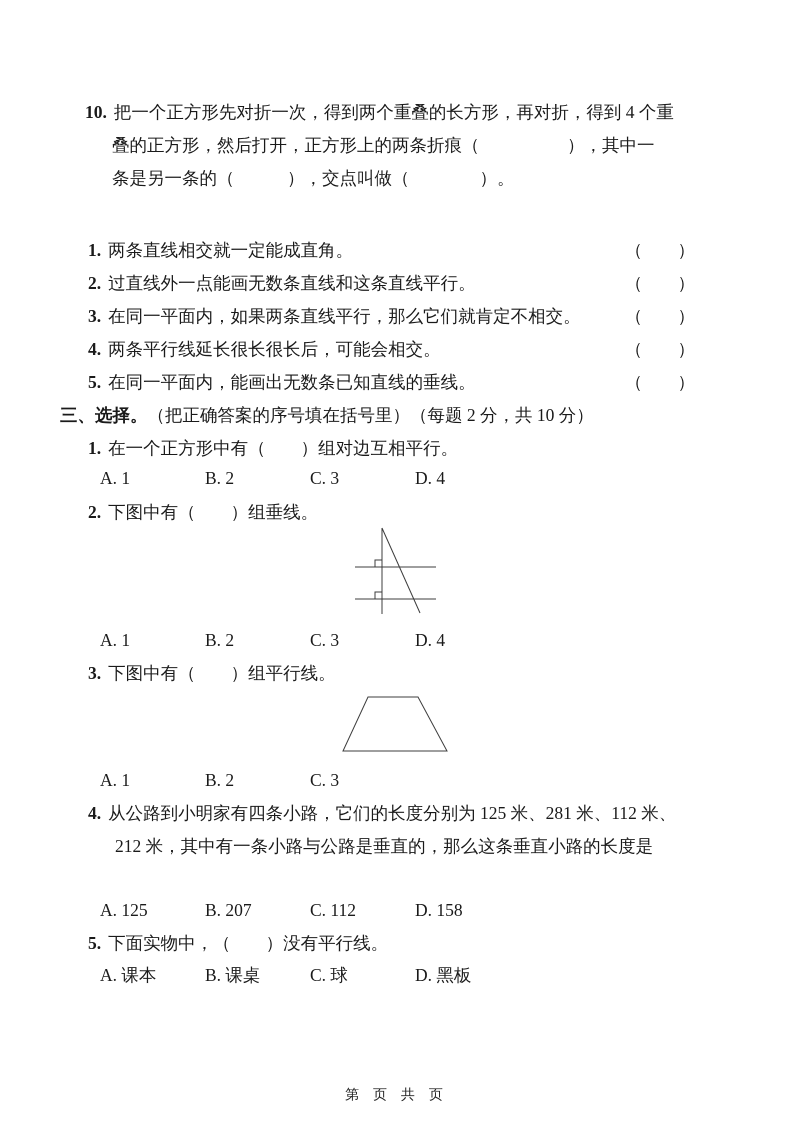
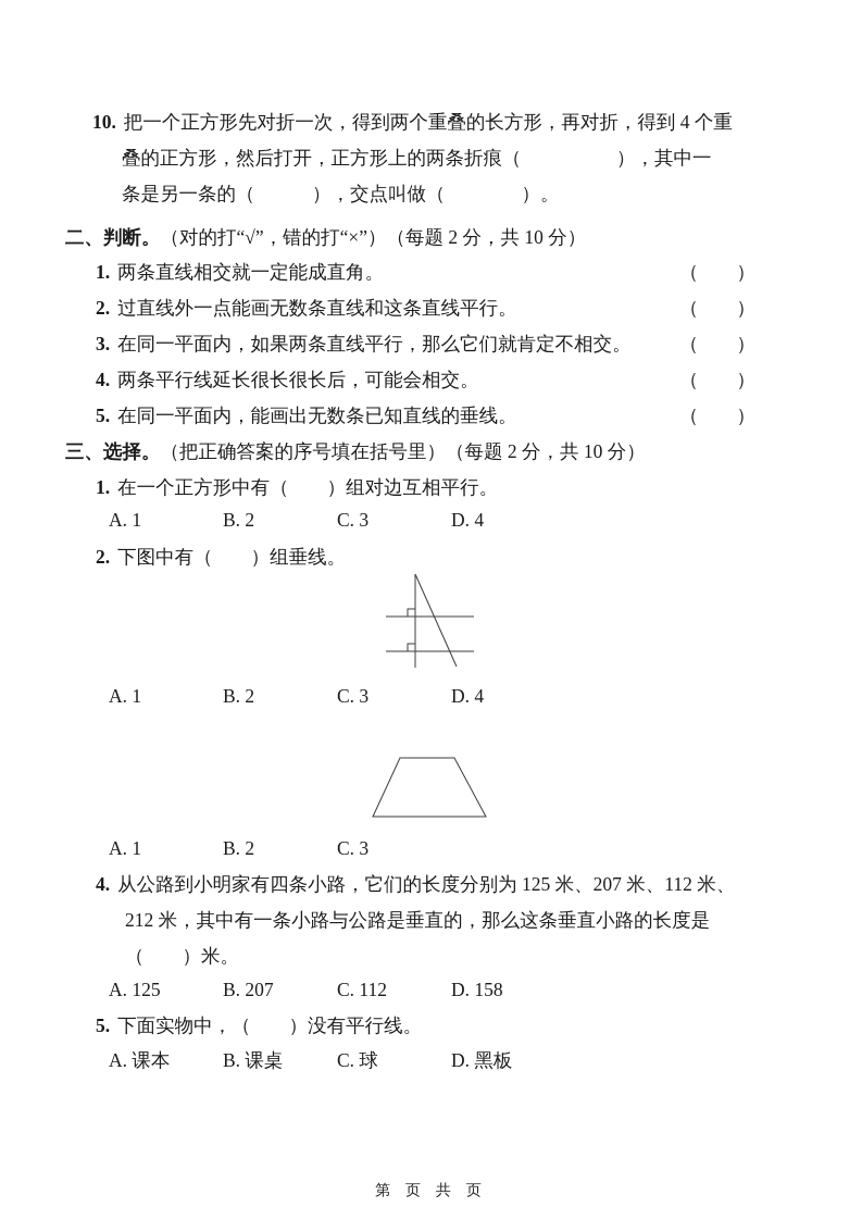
  10. 把一个正方形先对折一次，得到两个重叠的长方形，再对折，得到 4 个重
  叠的正方形，然后打开，正方形上的两条折痕（ ），其中一
  条是另一条的（ ），交点叫做（ ）。
+ 二、判断。（对的打“√”，错的打“×”）（每题 2 分，共 10 分）
  1. 两条直线相交就一定能成直角。
  （ ）
  2. 过直线外一点能画无数条直线和这条直线平行。
  （ ）
  3. 在同一平面内，如果两条直线平行，那么它们就肯定不相交。
  （ ）
  4. 两条平行线延长很长很长后，可能会相交。
  （ ）
  5. 在同一平面内，能画出无数条已知直线的垂线。
  （ ）
  三、选择。（把正确答案的序号填在括号里）（每题 2 分，共 10 分）
  1. 在一个正方形中有（ ）组对边互相平行。
  A. 1 B. 2 C. 3 D. 4
  2. 下图中有（ ）组垂线。
  A. 1 B. 2 C. 3 D. 4
- 3. 下图中有（ ）组平行线。
  A. 1 B. 2 C. 3
- 4. 从公路到小明家有四条小路，它们的长度分别为 125 米、281 米、112 米、
+ 4. 从公路到小明家有四条小路，它们的长度分别为 125 米、207 米、112 米、
  212 米，其中有一条小路与公路是垂直的，那么这条垂直小路的长度是
+ （ ）米。
  A. 125 B. 207 C. 112 D. 158
  5. 下面实物中，（ ）没有平行线。
  A. 课本 B. 课桌 C. 球 D. 黑板
  第 页 共 页
